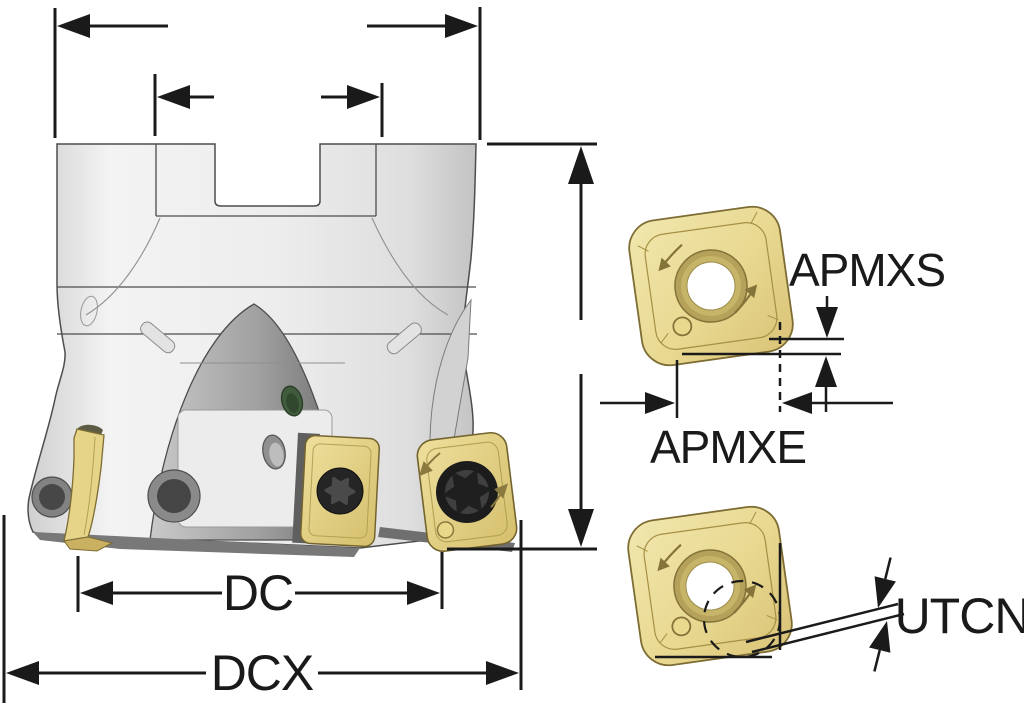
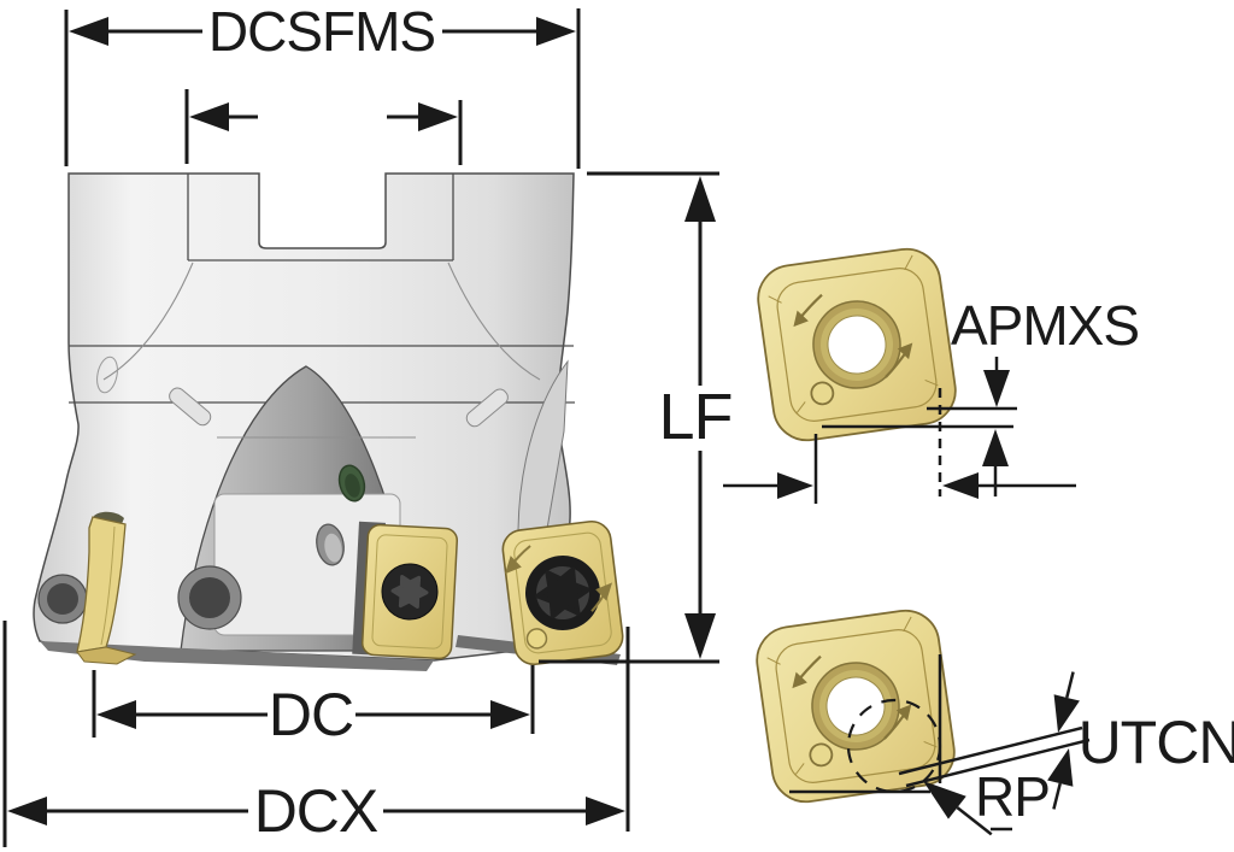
+ DCSFMS
+ LF
  DC
  DCX
  APMXS
- APMXE
  UTCN
+ RP
